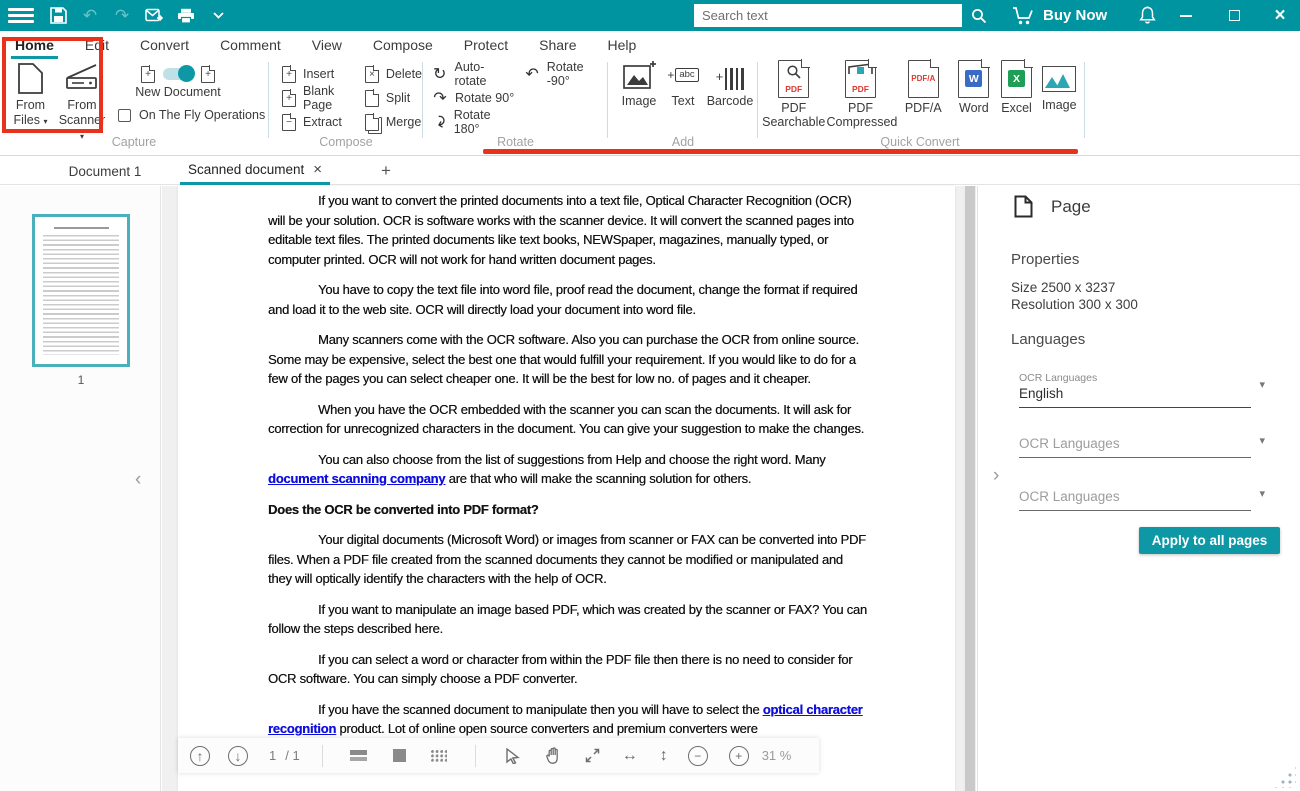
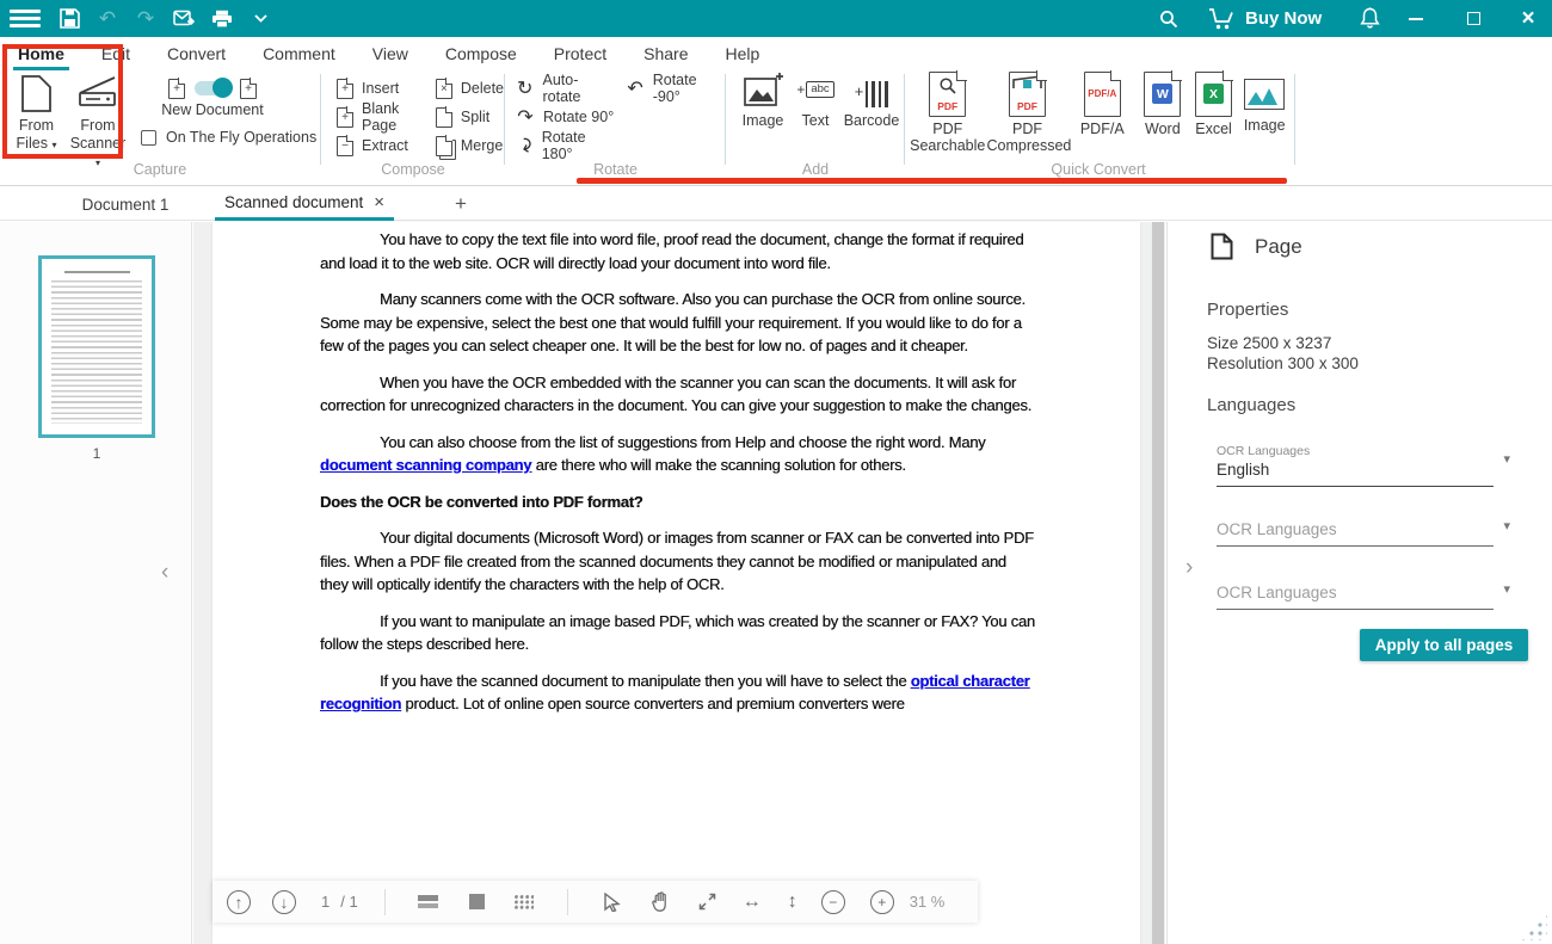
  ↶
  ↷
- Search text
  Buy Now
  ×
  Home
  Edit
  Convert
  Comment
  View
  Compose
  Protect
  Share
  Help
  From Files ▾
  From Scanner ▾
  +
  +
  New Document
  On The Fly Operations
  Capture
  +
  Insert
  ×
  Delete
  +
  Blank Page
  Split
  −
  Extract
  Merge
  Compose
  ↻
  Auto-rotate
  ↶
  Rotate -90°
  ↷
  Rotate 90°
  Rotate 180°
  Rotate
  Image
  +
  abc
  Text
  +
  Barcode
  Add
  PDF
  PDF Searchable
  PDF
  PDF Compressed
  PDF/A
  PDF/A
  W
  Word
  X
  Excel
  Image
  Quick Convert
  Document 1
  Scanned document
  ×
  +
  1
  ‹
- If you want to convert the printed documents into a text file, Optical Character Recognition (OCR) will be your solution. OCR is software works with the scanner device. It will convert the scanned pages into editable text files. The printed documents like text books, NEWSpaper, magazines, manually typed, or computer printed. OCR will not work for hand written document pages.
  You have to copy the text file into word file, proof read the document, change the format if required and load it to the web site. OCR will directly load your document into word file.
  Many scanners come with the OCR software. Also you can purchase the OCR from online source. Some may be expensive, select the best one that would fulfill your requirement. If you would like to do for a few of the pages you can select cheaper one. It will be the best for low no. of pages and it cheaper.
  When you have the OCR embedded with the scanner you can scan the documents. It will ask for correction for unrecognized characters in the document. You can give your suggestion to make the changes.
- You can also choose from the list of suggestions from Help and choose the right word. Many document scanning company are that who will make the scanning solution for others.
+ You can also choose from the list of suggestions from Help and choose the right word. Many document scanning company are there who will make the scanning solution for others.
  Does the OCR be converted into PDF format?
  Your digital documents (Microsoft Word) or images from scanner or FAX can be converted into PDF files. When a PDF file created from the scanned documents they cannot be modified or manipulated and they will optically identify the characters with the help of OCR.
  If you want to manipulate an image based PDF, which was created by the scanner or FAX? You can follow the steps described here.
- If you can select a word or character from within the PDF file then there is no need to consider for OCR software. You can simply choose a PDF converter.
  If you have the scanned document to manipulate then you will have to select the optical character recognition product. Lot of online open source converters and premium converters were
  ↑
  ↓
  1
  / 1
  ↔
  ↕
  −
  +
  31 %
  ›
  Page
  Properties
  Size 2500 x 3237
  Resolution 300 x 300
  Languages
  OCR Languages
  English
  ▾
  OCR Languages
  ▾
  OCR Languages
  ▾
  Apply to all pages
